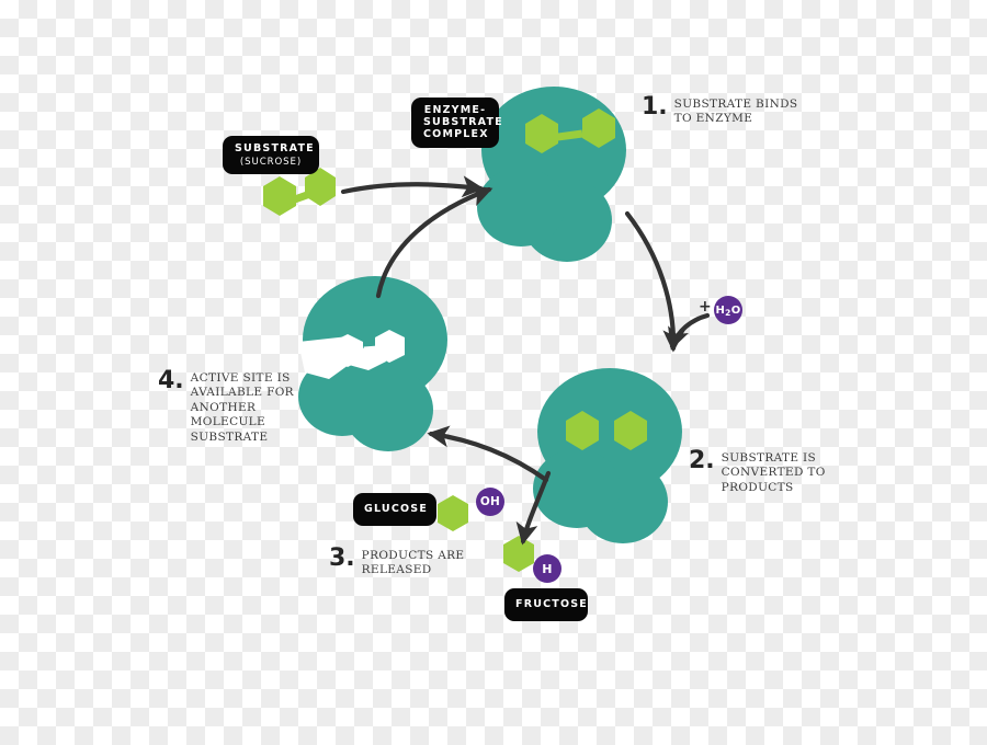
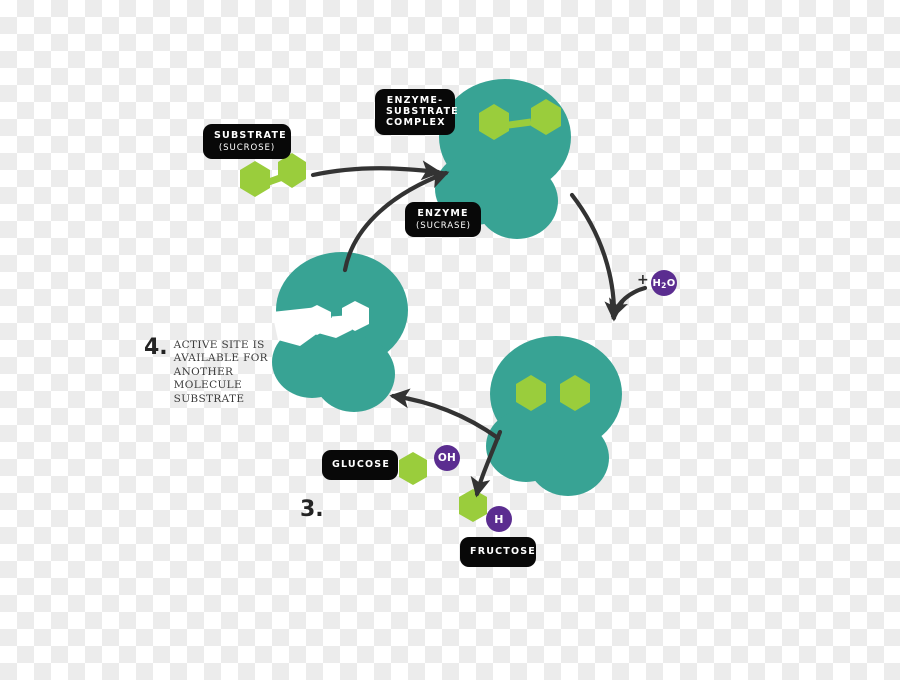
  SUBSTRATE
  (SUCROSE)
  ENZYME-
  SUBSTRATE
  COMPLEX
+ ENZYME
+ (SUCRASE)
  GLUCOSE
  FRUCTOSE
- 1.
- SUBSTRATE BINDS
- TO ENZYME
- 2.
- SUBSTRATE IS
- CONVERTED TO
- PRODUCTS
  3.
- PRODUCTS ARE
- RELEASED
  4.
  ACTIVE SITE IS
  AVAILABLE FOR
  ANOTHER
  MOLECULE
  SUBSTRATE
  +
  H
  2
  O
  OH
  H
